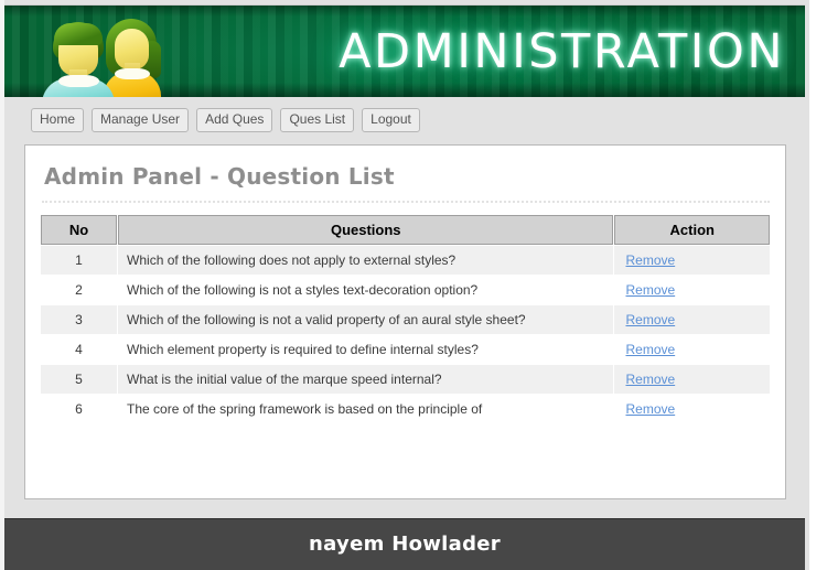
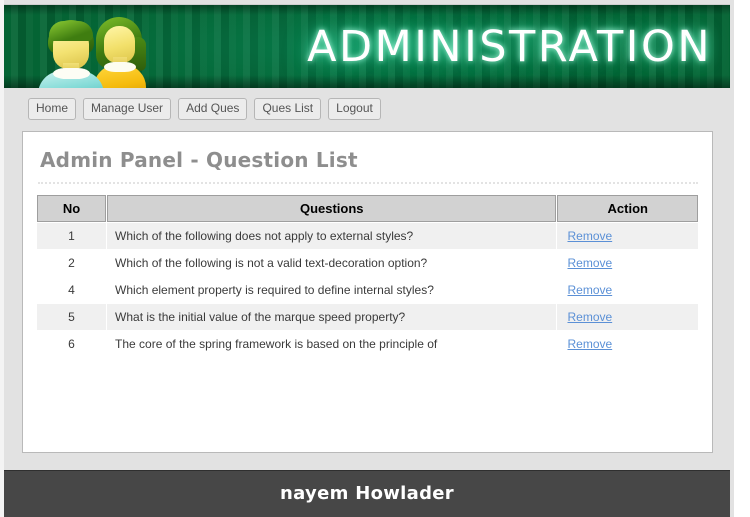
  ADMINISTRATION
  Home
  Manage User
  Add Ques
  Ques List
  Logout
  Admin Panel - Question List
  No	Questions	Action
  1	Which of the following does not apply to external styles?	Remove
- 2	Which of the following is not a styles text-decoration option?	Remove
+ 2	Which of the following is not a valid text-decoration option?	Remove
- 3	Which of the following is not a valid property of an aural style sheet?	Remove
  4	Which element property is required to define internal styles?	Remove
- 5	What is the initial value of the marque speed internal?	Remove
+ 5	What is the initial value of the marque speed property?	Remove
  6	The core of the spring framework is based on the principle of	Remove
  nayem Howlader
